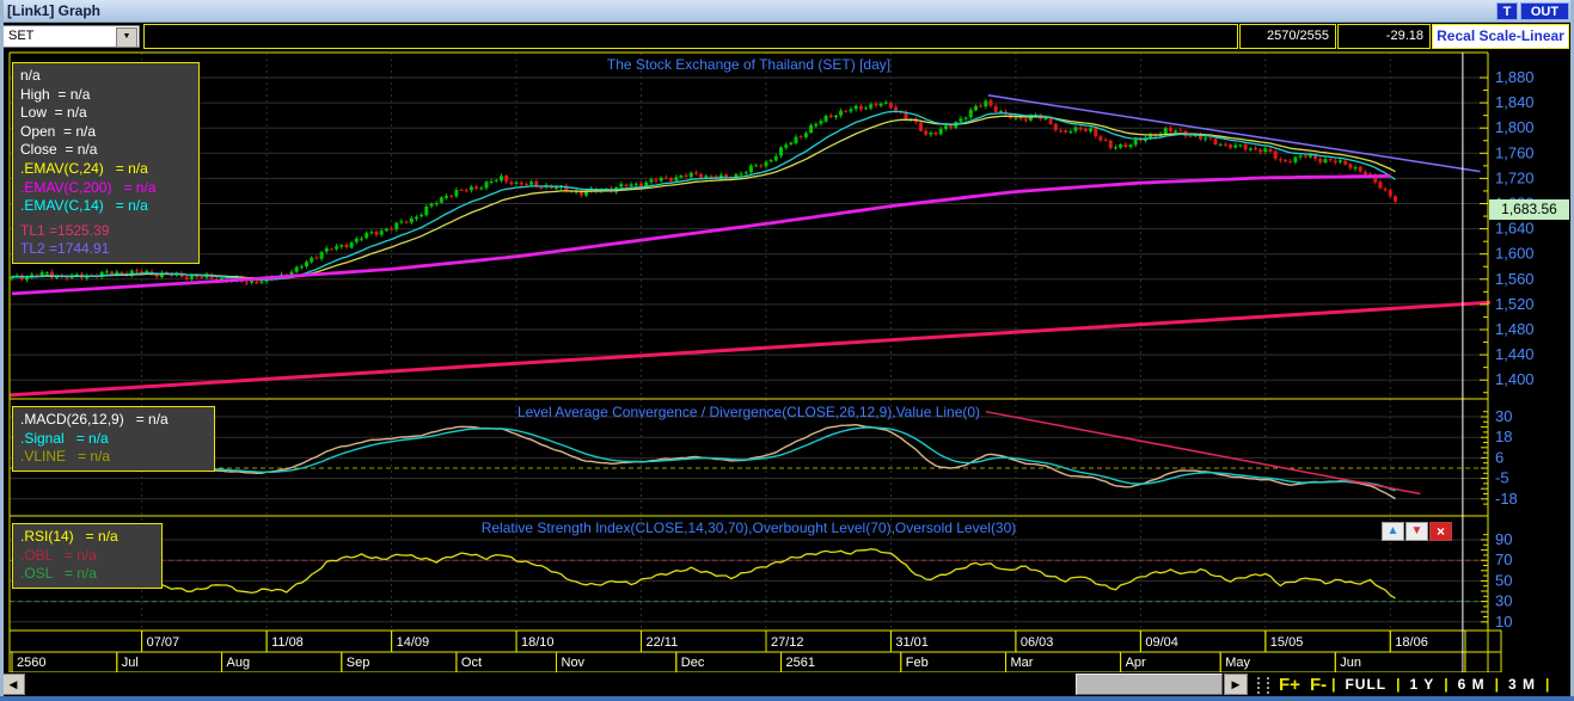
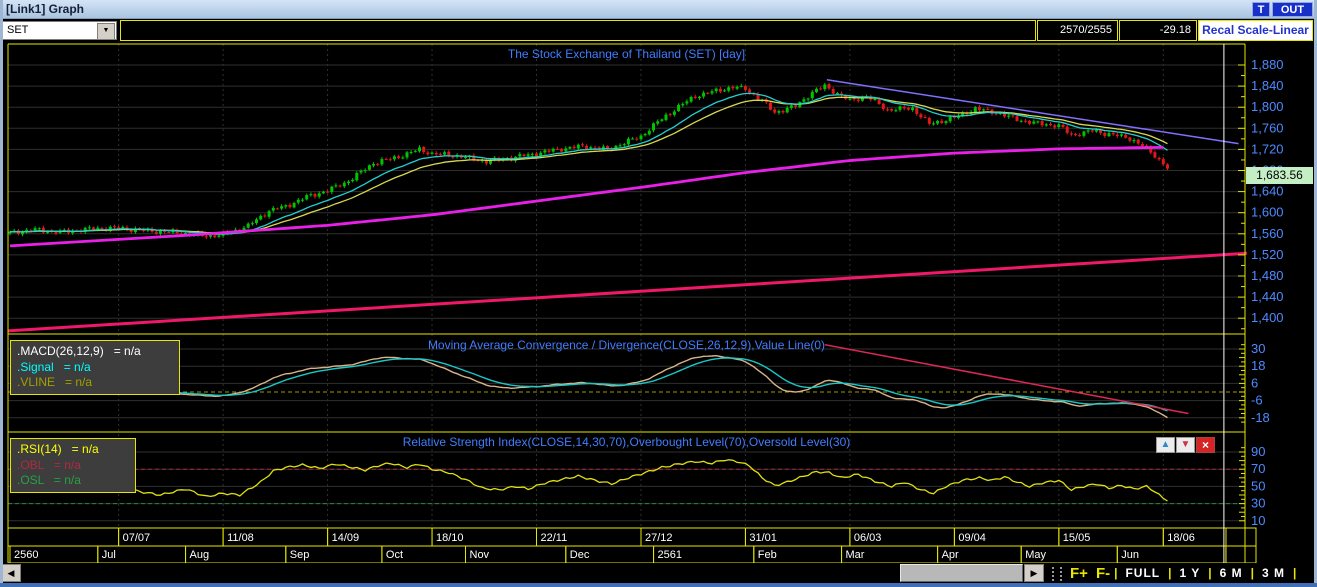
  [Link1] Graph
  T
  OUT
  SET
  2570/2555
  -29.18
  Recal Scale-Linear
  1,880
  1,840
  1,800
  1,760
  1,720
  1,640
  1,600
  1,560
  1,520
  1,480
  1,440
  1,400
  30
  18
  6
- -5
+ -6
  -18
  90
  70
  50
  30
  10
  07/07
  11/08
  14/09
  18/10
  22/11
  27/12
  31/01
  06/03
  09/04
  15/05
  18/06
  2560
  Jul
  Aug
  Sep
  Oct
  Nov
  Dec
  2561
  Feb
  Mar
  Apr
  May
  Jun
  The Stock Exchange of Thailand (SET) [day]
- Level Average Convergence / Divergence(CLOSE,26,12,9),Value Line(0)
+ Moving Average Convergence / Divergence(CLOSE,26,12,9),Value Line(0)
  Relative Strength Index(CLOSE,14,30,70),Overbought Level(70),Oversold Level(30)
- n/a
- High = n/a
- Low = n/a
- Open = n/a
- Close = n/a
- .EMAV(C,24) = n/a
- .EMAV(C,200) = n/a
- .EMAV(C,14) = n/a
- TL1 =1525.39
- TL2 =1744.91
  .MACD(26,12,9) = n/a
  .Signal = n/a
  .VLINE = n/a
  .RSI(14) = n/a
  .OBL = n/a
  .OSL = n/a
  1,683.56
  ▲
  ▼
  ×
  ◀
  ▶
  F+
  F-
  |
  FULL
  |
  1 Y
  |
  6 M
  |
  3 M
  |
